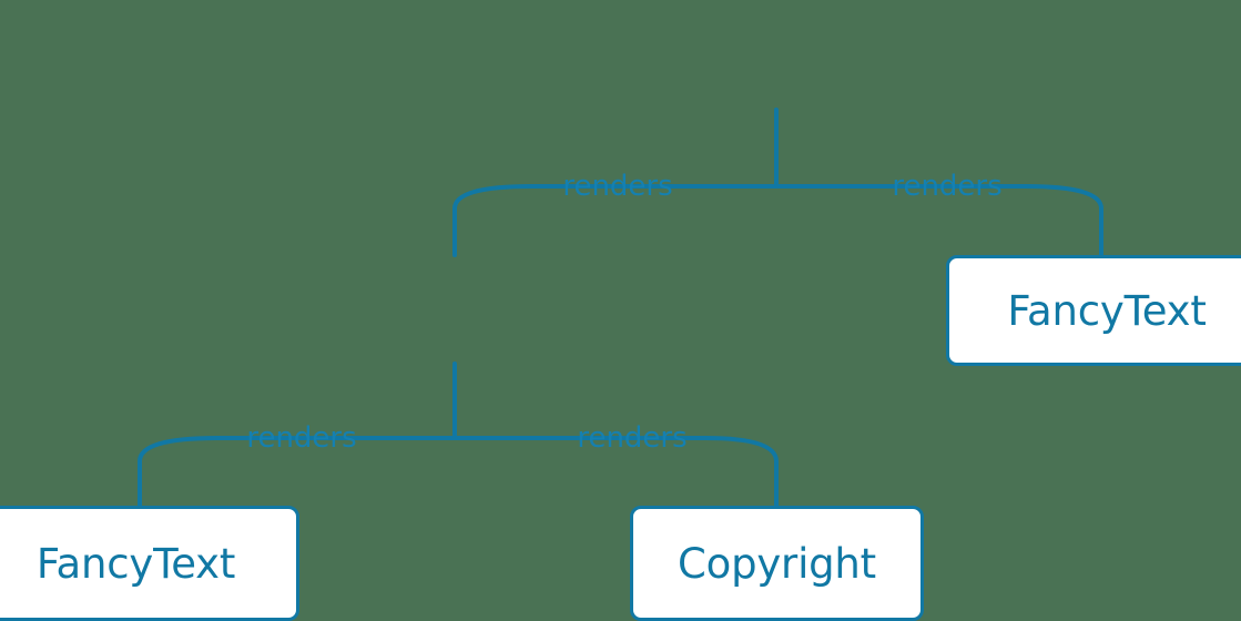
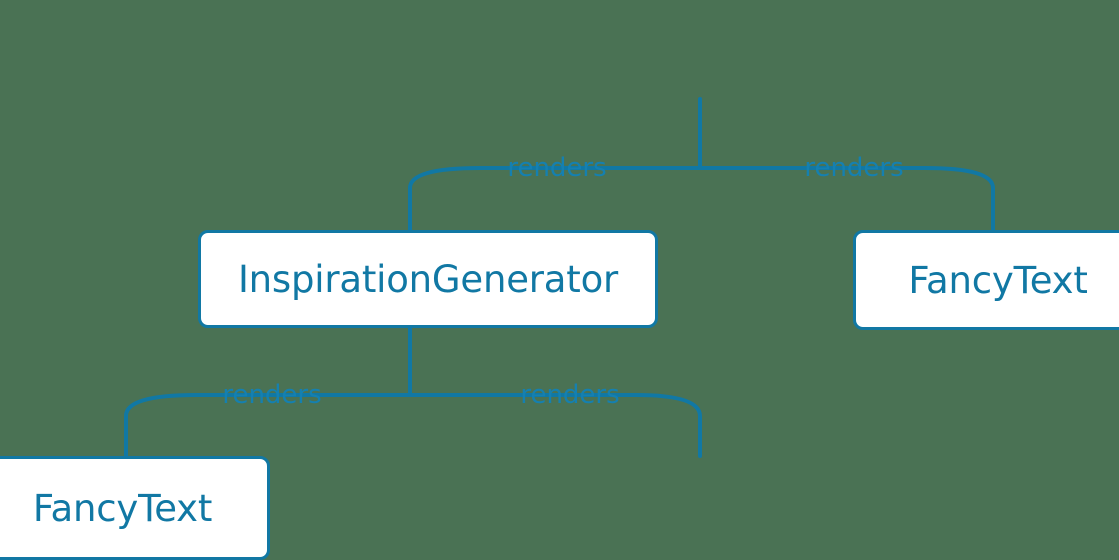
+ InspirationGenerator
  FancyText
  FancyText
- Copyright
  renders
  renders
  renders
  renders
